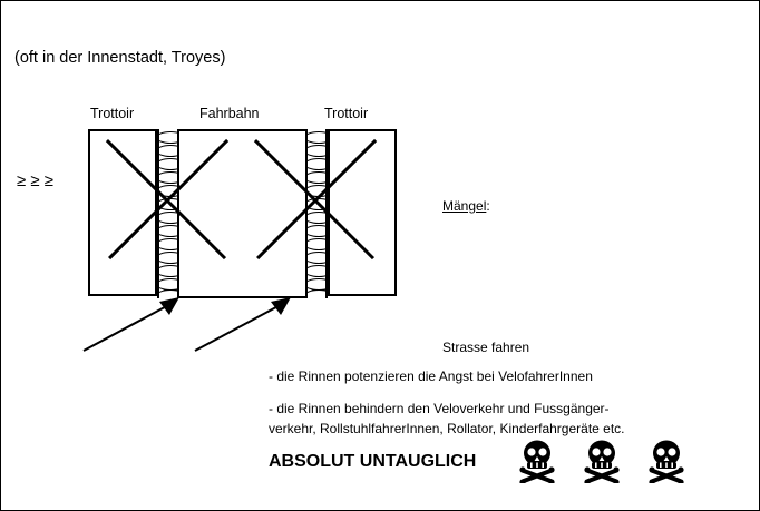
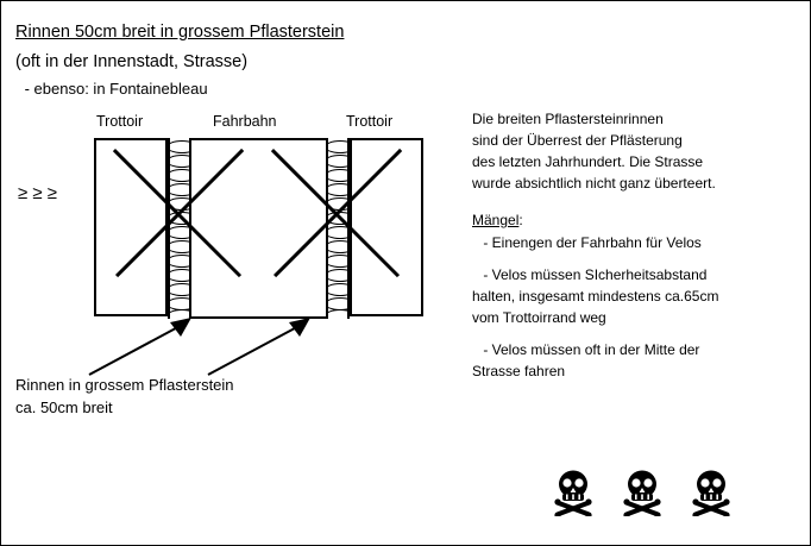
+ Rinnen 50cm breit in grossem Pflasterstein
- (oft in der Innenstadt, Troyes)
+ (oft in der Innenstadt, Strasse)
+ - ebenso: in Fontainebleau
  ≥ ≥ ≥
  Trottoir
  Fahrbahn
  Trottoir
+ Rinnen in grossem Pflasterstein
+ ca. 50cm breit
+ Die breiten Pflastersteinrinnen
+ sind der Überrest der Pflästerung
+ des letzten Jahrhundert. Die Strasse
+ wurde absichtlich nicht ganz überteert.
  Mängel:
+ - Einengen der Fahrbahn für Velos
+ - Velos müssen SIcherheitsabstand
+ halten, insgesamt mindestens ca.65cm
+ vom Trottoirrand weg
+ - Velos müssen oft in der Mitte der
  Strasse fahren
- - die Rinnen potenzieren die Angst bei VelofahrerInnen
- - die Rinnen behindern den Veloverkehr und Fussgänger-
- verkehr, RollstuhlfahrerInnen, Rollator, Kinderfahrgeräte etc.
- ABSOLUT UNTAUGLICH
